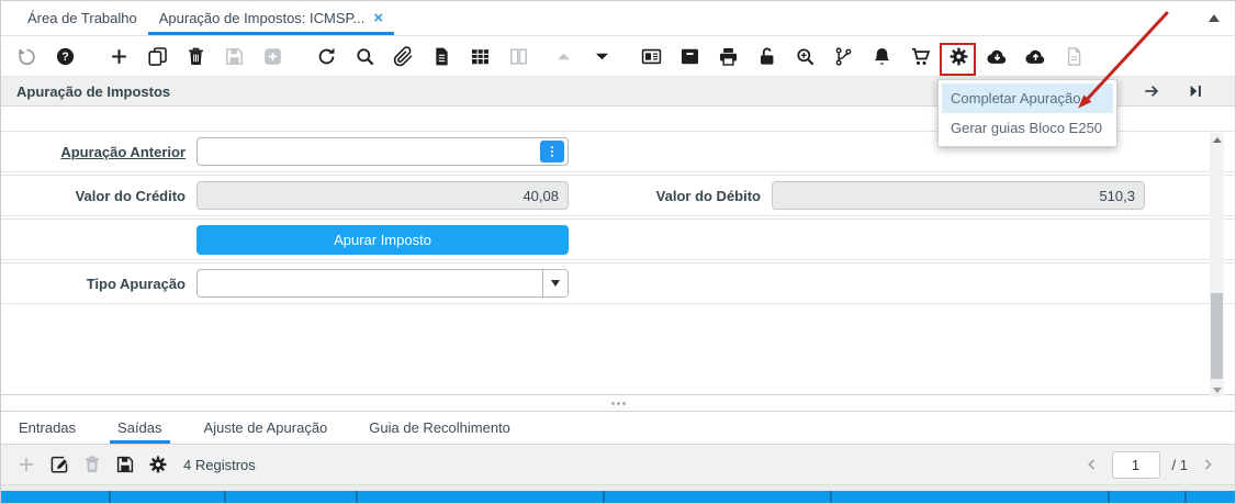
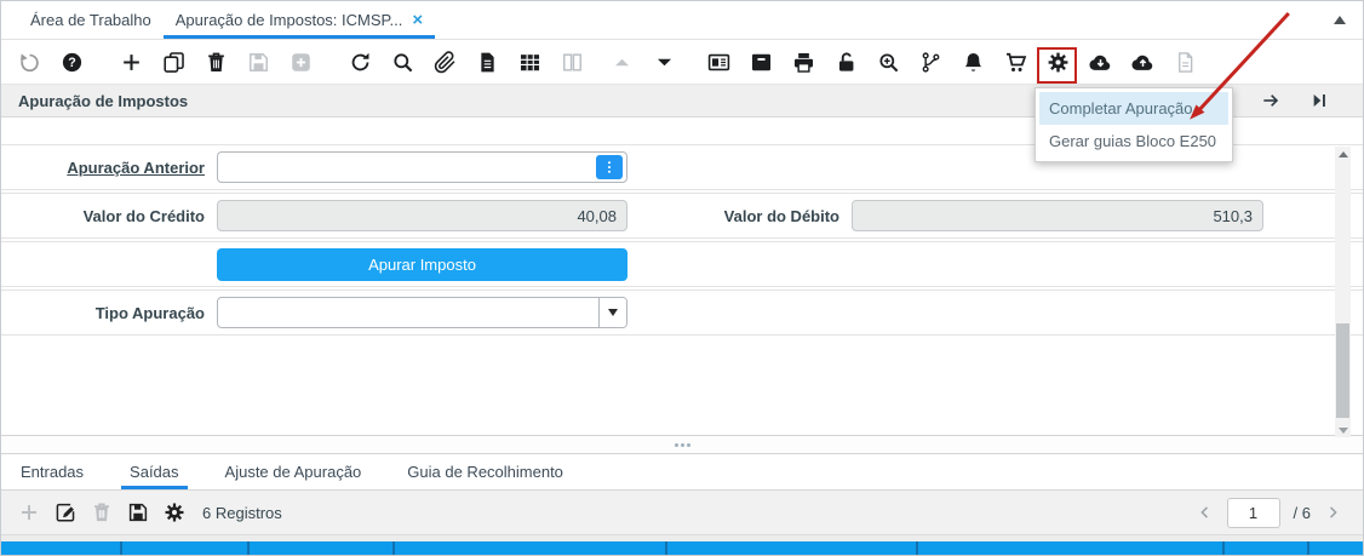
  Área de Trabalho
  Apuração de Impostos: ICMSP...
  ×
  Completar Apuração
  Gerar guias Bloco E250
  Apuração de Impostos
  Apuração Anterior
  Valor do Crédito
  40,08
  Valor do Débito
  510,3
  Apurar Imposto
  Tipo Apuração
  Entradas
  Saídas
  Ajuste de Apuração
  Guia de Recolhimento
- 4 Registros
+ 6 Registros
  1
- / 1
+ / 6
